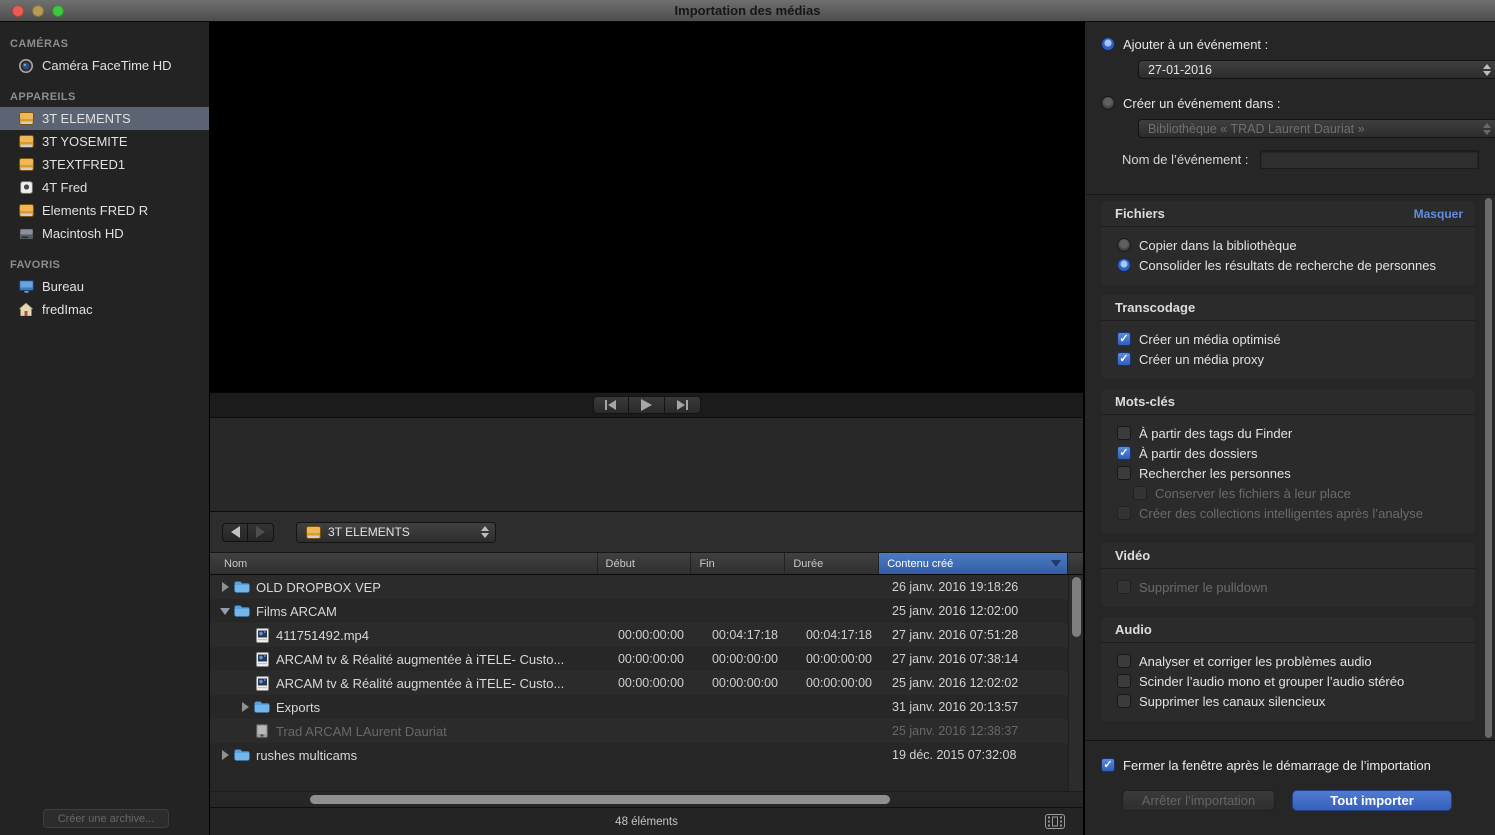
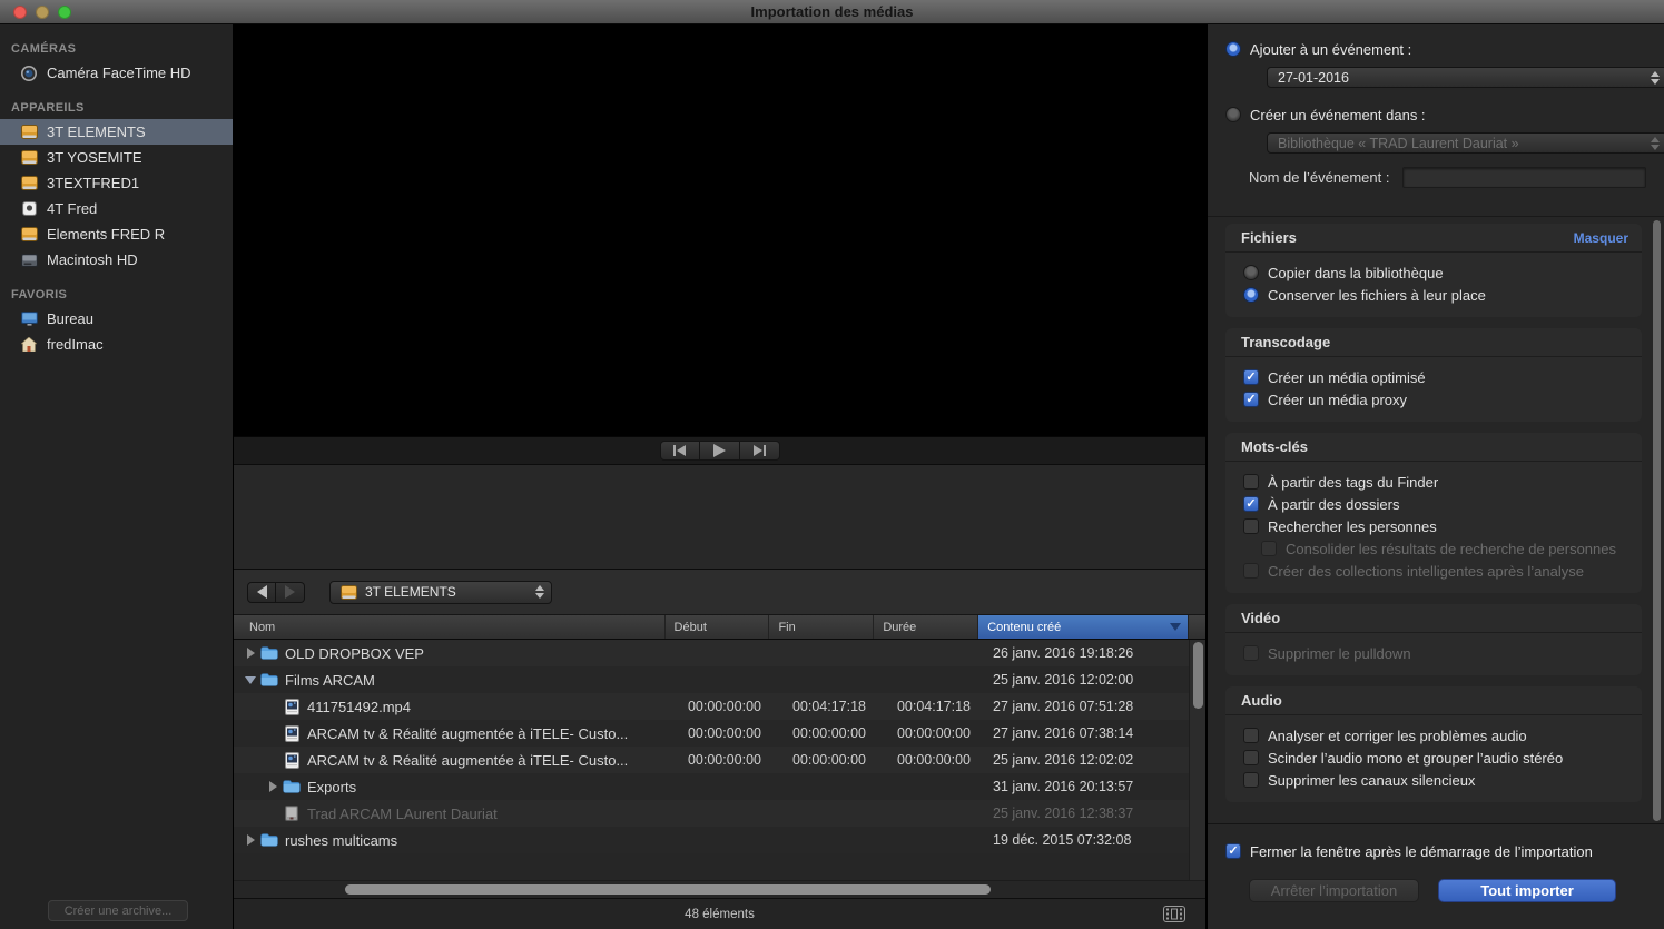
  Importation des médias
  CAMÉRAS
  Caméra FaceTime HD
  APPAREILS
  3T ELEMENTS
  3T YOSEMITE
  3TEXTFRED1
  4T Fred
  Elements FRED R
  Macintosh HD
  FAVORIS
  Bureau
  fredImac
  Créer une archive...
  3T ELEMENTS
  Nom
  Début
  Fin
  Durée
  Contenu créé
  OLD DROPBOX VEP
  26 janv. 2016 19:18:26
  Films ARCAM
  25 janv. 2016 12:02:00
  411751492.mp4
  00:00:00:00
  00:04:17:18
  00:04:17:18
  27 janv. 2016 07:51:28
  ARCAM tv & Réalité augmentée à iTELE- Custo...
  00:00:00:00
  00:00:00:00
  00:00:00:00
  27 janv. 2016 07:38:14
  ARCAM tv & Réalité augmentée à iTELE- Custo...
  00:00:00:00
  00:00:00:00
  00:00:00:00
  25 janv. 2016 12:02:02
  Exports
  31 janv. 2016 20:13:57
  Trad ARCAM LAurent Dauriat
  25 janv. 2016 12:38:37
  rushes multicams
  19 déc. 2015 07:32:08
  48 éléments
  Ajouter à un événement :
  27-01-2016
  Créer un événement dans :
  Bibliothèque « TRAD Laurent Dauriat »
  Nom de l’événement :
  Fichiers
  Masquer
  Copier dans la bibliothèque
- Consolider les résultats de recherche de personnes
+ Conserver les fichiers à leur place
  Transcodage
  ✓
  Créer un média optimisé
  ✓
  Créer un média proxy
  Mots-clés
  À partir des tags du Finder
  ✓
  À partir des dossiers
  Rechercher les personnes
- Conserver les fichiers à leur place
+ Consolider les résultats de recherche de personnes
  Créer des collections intelligentes après l’analyse
  Vidéo
  Supprimer le pulldown
  Audio
  Analyser et corriger les problèmes audio
  Scinder l’audio mono et grouper l’audio stéréo
  Supprimer les canaux silencieux
  ✓
  Fermer la fenêtre après le démarrage de l’importation
  Arrêter l’importation
  Tout importer
